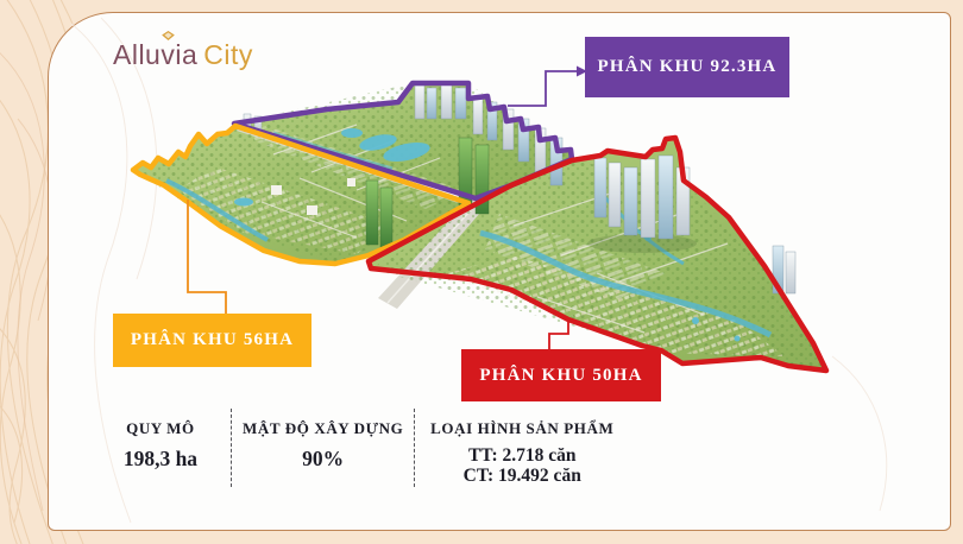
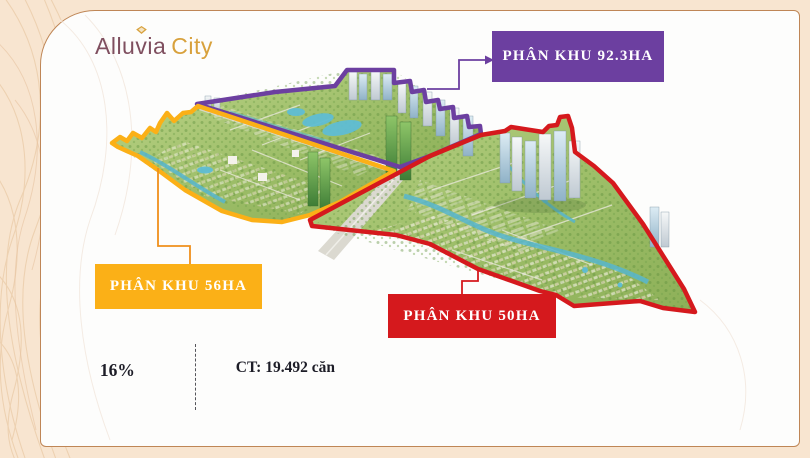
  Alluvia City
  PHÂN KHU 92.3HA
  PHÂN KHU 56HA
  PHÂN KHU 50HA
- QUY MÔ
- 198,3 ha
- MẬT ĐỘ XÂY DỰNG
- 90%
+ 16%
- LOẠI HÌNH SẢN PHẨM
- TT: 2.718 căn
  CT: 19.492 căn
